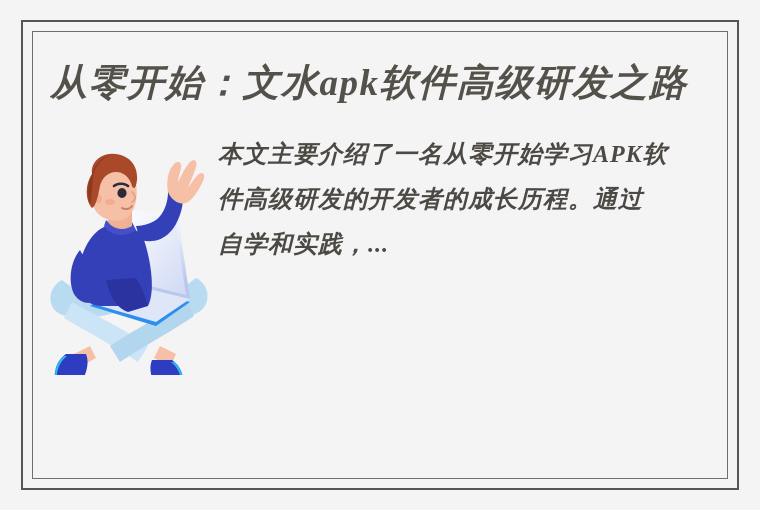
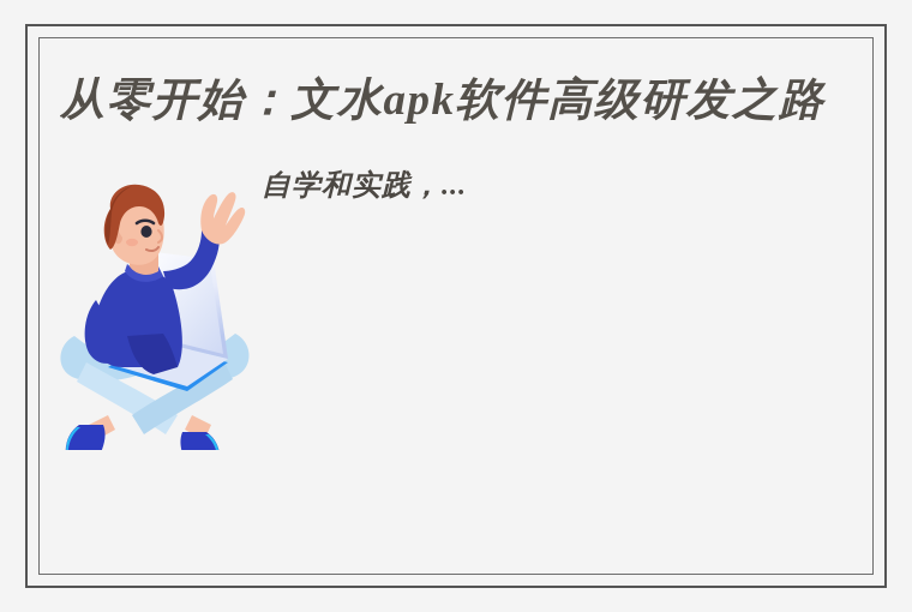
  从零开始：文水apk软件高级研发之路
- 本文主要介绍了一名从零开始学习APK软
- 件高级研发的开发者的成长历程。通过
  自学和实践，...
